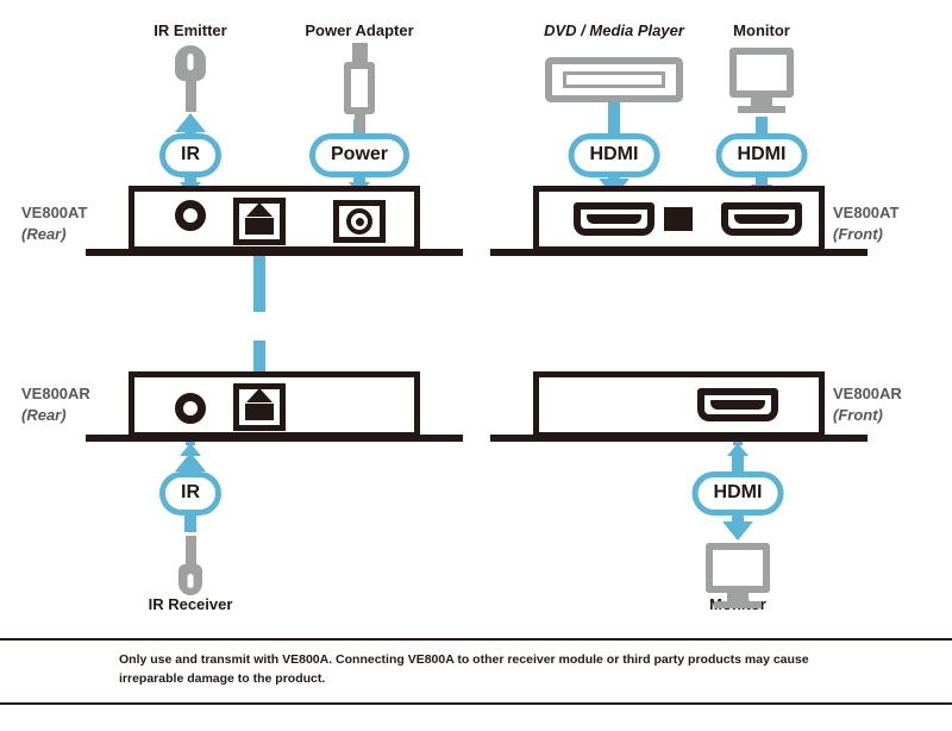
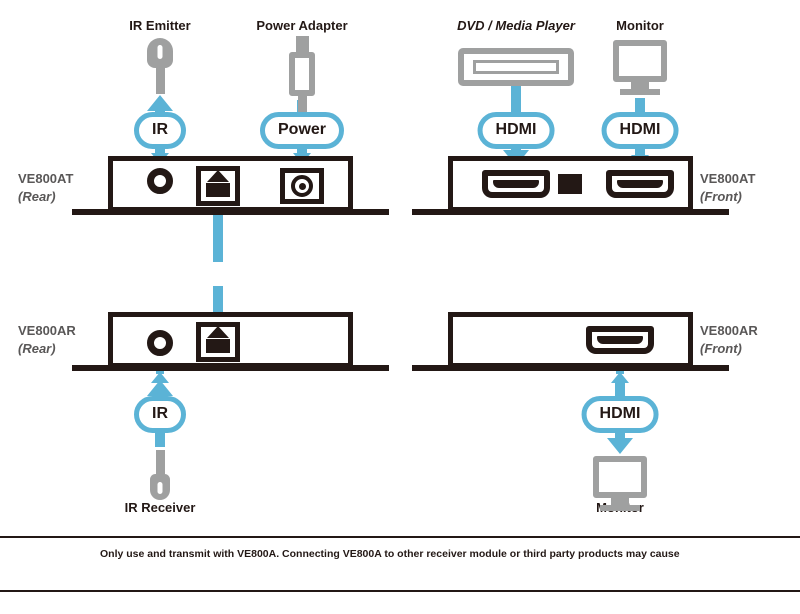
  IR Emitter
  IR
  Power Adapter
  Power
  DVD / Media Player
  HDMI
  Monitor
  HDMI
  VE800AT
  (Rear)
  VE800AT
  (Front)
  VE800AR
  (Rear)
  VE800AR
  (Front)
  IR
  IR Receiver
  HDMI
  Only use and transmit with VE800A. Connecting VE800A to other receiver module or third party products may cause
- irreparable damage to the product.
